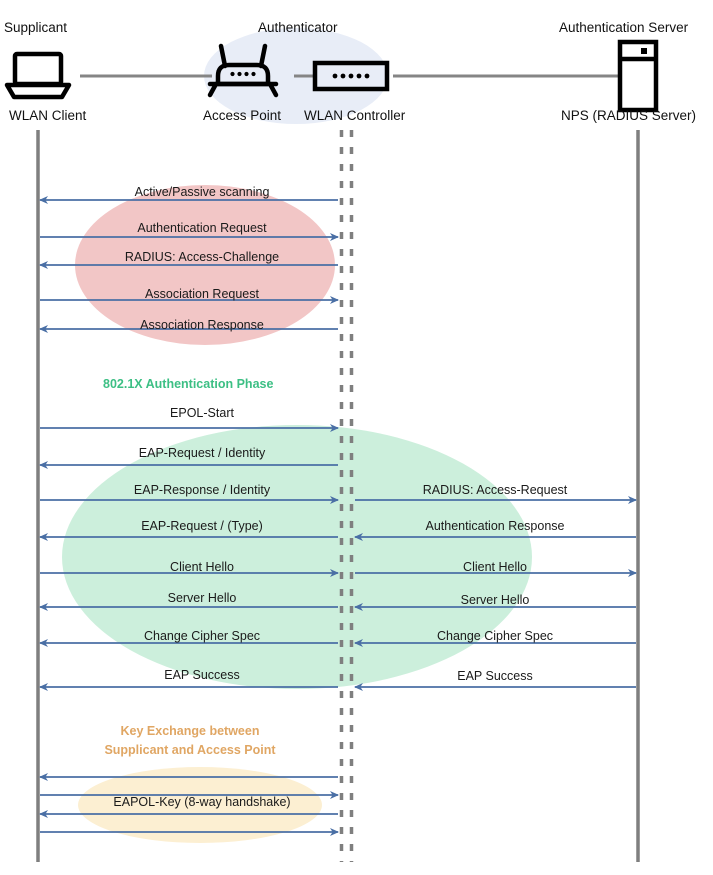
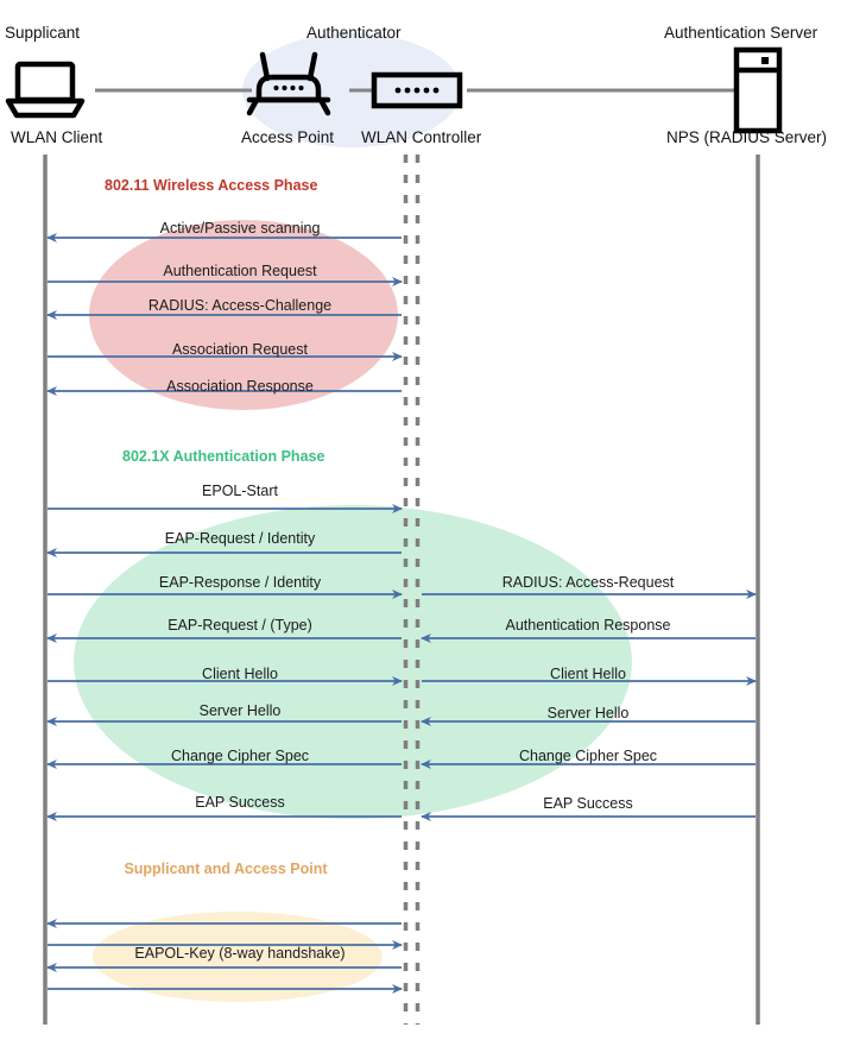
  Supplicant
  Authenticator
  Authentication Server
  WLAN Client
  Access Point
  WLAN Controller
  NPS (RADIUS Server)
+ 802.11 Wireless Access Phase
  802.1X Authentication Phase
- Key Exchange between
  Supplicant and Access Point
  Active/Passive scanning
  Authentication Request
  RADIUS: Access-Challenge
  Association Request
  Association Response
  EPOL-Start
  EAP-Request / Identity
  EAP-Response / Identity
  EAP-Request / (Type)
  Client Hello
  Server Hello
  Change Cipher Spec
  EAP Success
  RADIUS: Access-Request
  Authentication Response
  Client Hello
  Server Hello
  Change Cipher Spec
  EAP Success
  EAPOL-Key (8-way handshake)
